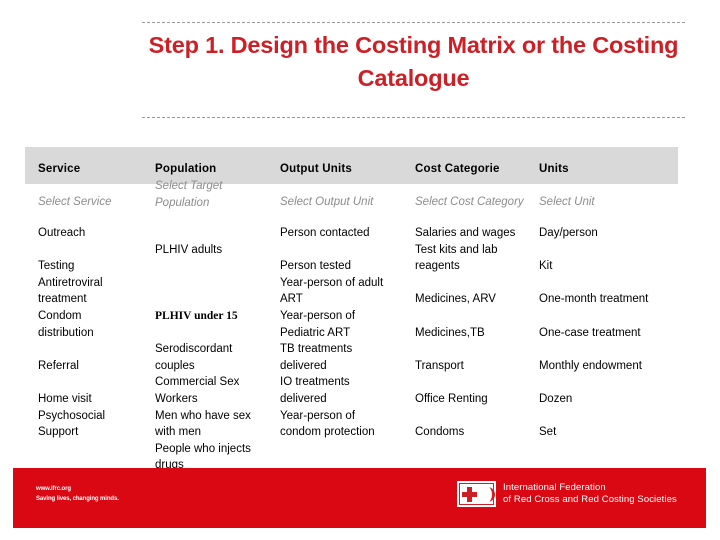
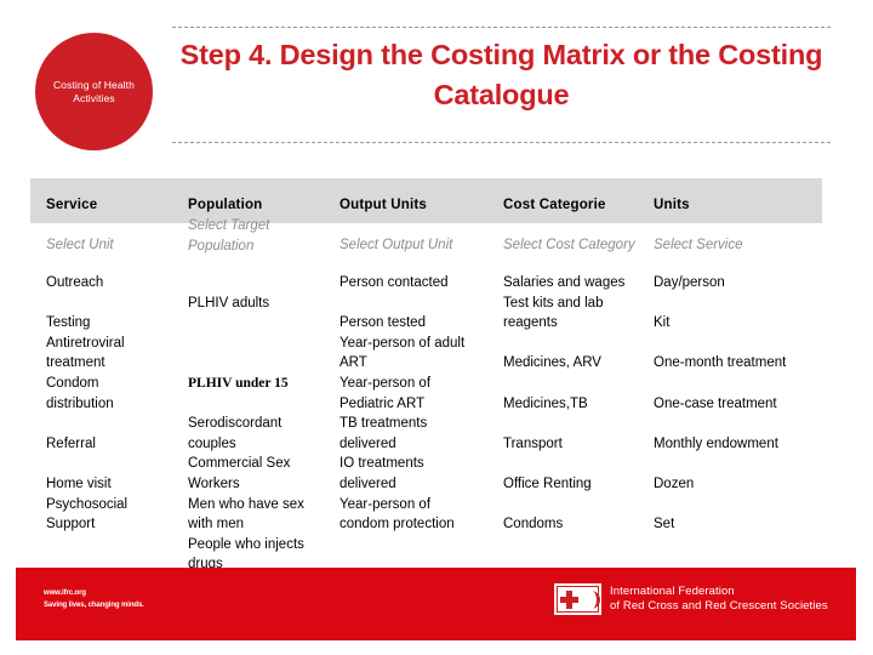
+ Costing of Health Activities
- Step 1. Design the Costing Matrix or the Costing Catalogue
+ Step 4. Design the Costing Matrix or the Costing Catalogue
  Service
  Population
  Output Units
  Cost Categorie
  Units
- Select Service
+ Select Unit
  Select Target Population
  Select Output Unit
  Select Cost Category
- Select Unit
+ Select Service
  Outreach
  Testing
  Antiretroviral
  treatment
  Condom
  distribution
  Referral
  Home visit
  Psychosocial
  Support
  PLHIV adults
  PLHIV under 15
  Serodiscordant
  couples
  Commercial Sex
  Workers
  Men who have sex
  with men
  People who injects
  drugs
  Person contacted
  Person tested
  Year-person of adult
  ART
  Year-person of
  Pediatric ART
  TB treatments
  delivered
  IO treatments
  delivered
  Year-person of
  condom protection
  Salaries and wages
  Test kits and lab
  reagents
  Medicines, ARV
  Medicines,TB
  Transport
  Office Renting
  Condoms
  Day/person
  Kit
  One-month treatment
  One-case treatment
  Monthly endowment
  Dozen
  Set
  International Federation
- of Red Cross and Red Costing Societies
+ of Red Cross and Red Crescent Societies
